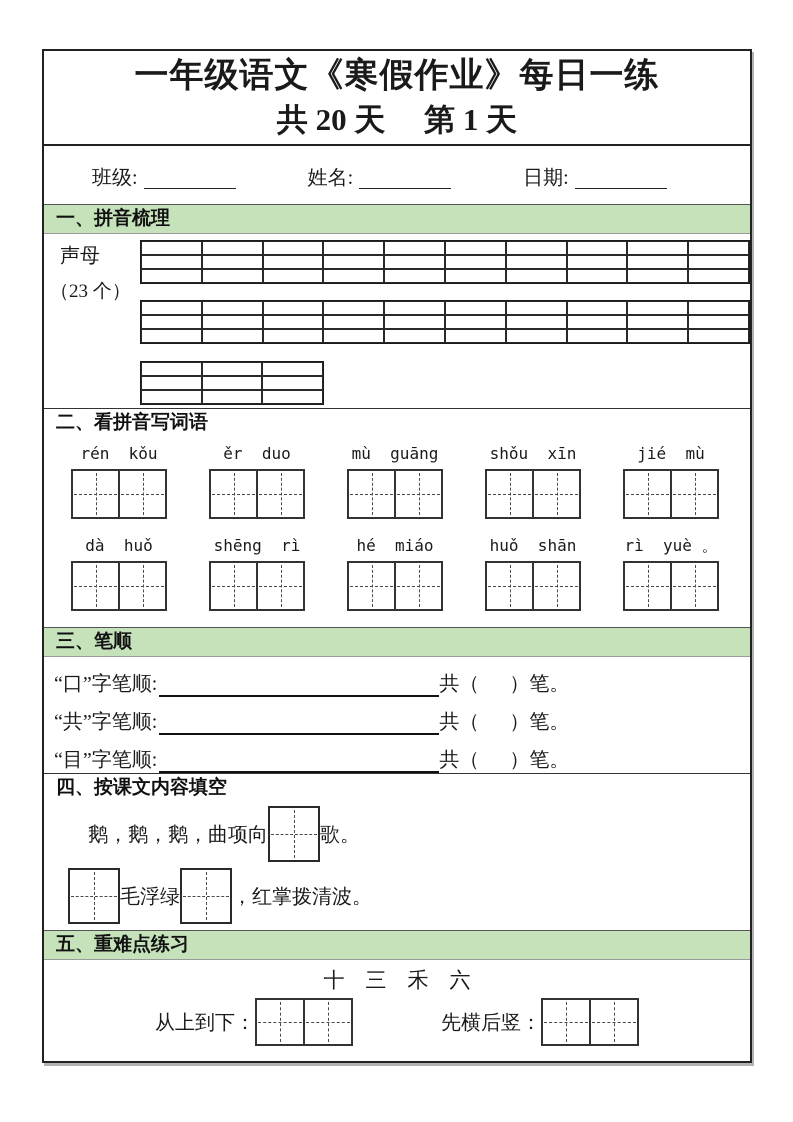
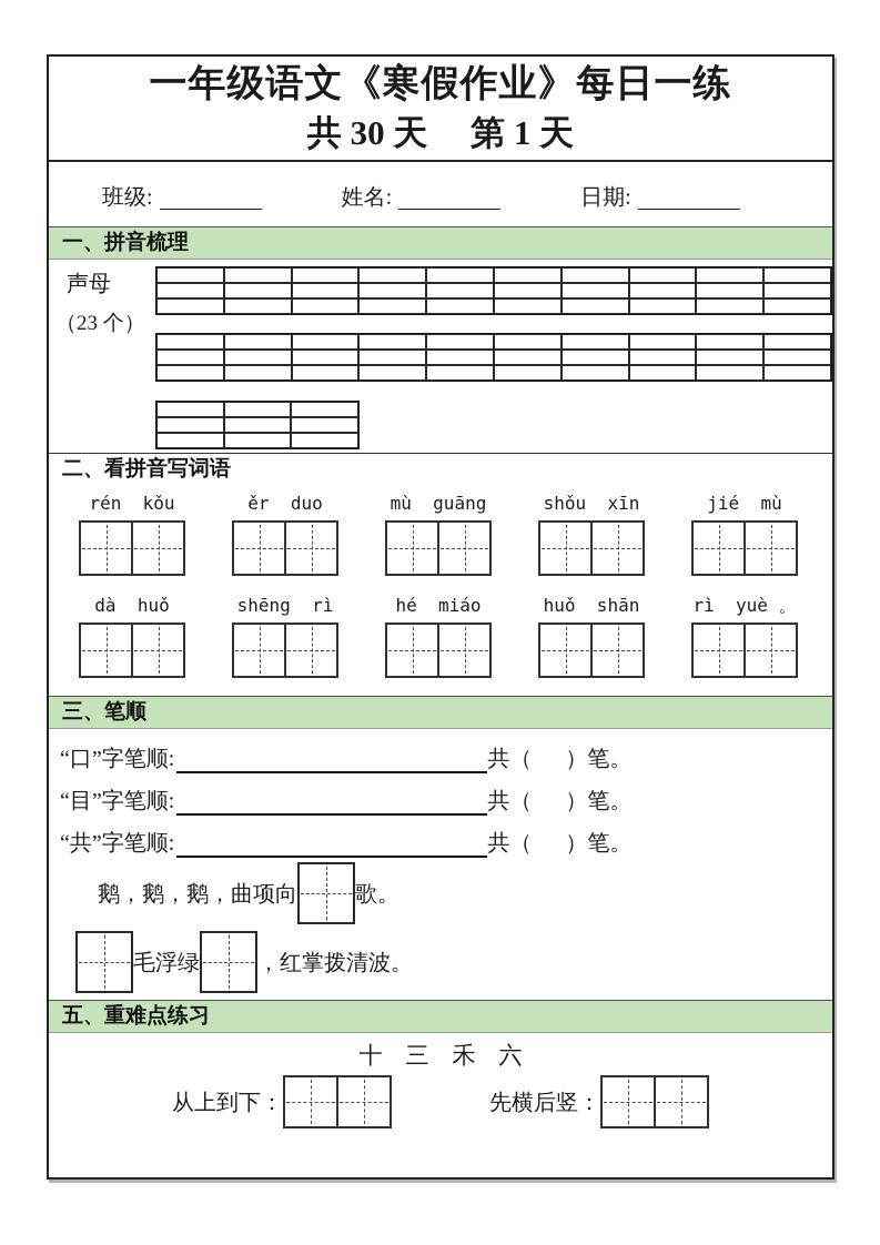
  一年级语文《寒假作业》每日一练
- 共 20 天 第 1 天
+ 共 30 天 第 1 天
  班级:
  姓名:
  日期:
  一、拼音梳理
  声母
  （23 个）
  二、看拼音写词语
  rén kǒu
  ěr duo
  mù guāng
  shǒu xīn
  jié mù
  dà huǒ
  shēng rì
  hé miáo
  huǒ shān
  rì yuè 。
  三、笔顺
  “口”字笔顺:
  共（ ）笔。
- “共”字笔顺:
+ “目”字笔顺:
  共（ ）笔。
- “目”字笔顺:
+ “共”字笔顺:
  共（ ）笔。
- 四、按课文内容填空
  鹅，鹅，鹅，曲项向
  歌。
  毛浮绿
  ，红掌拨清波。
  五、重难点练习
  十 三 禾 六
  从上到下：
  先横后竖：
